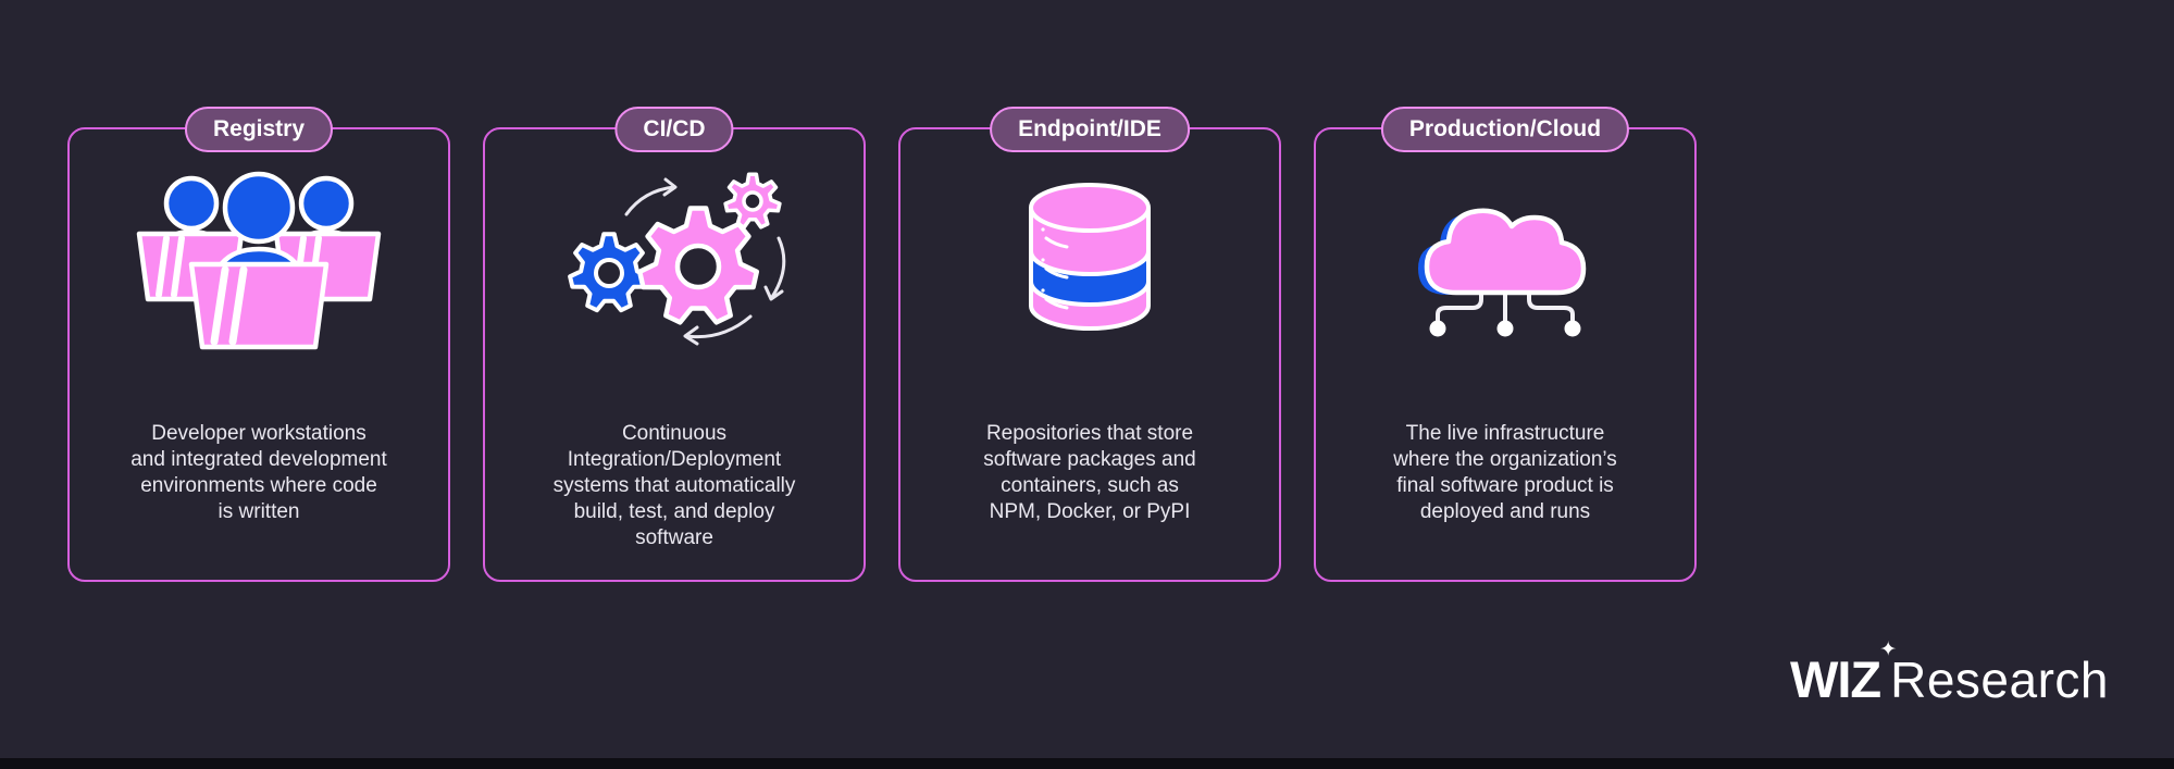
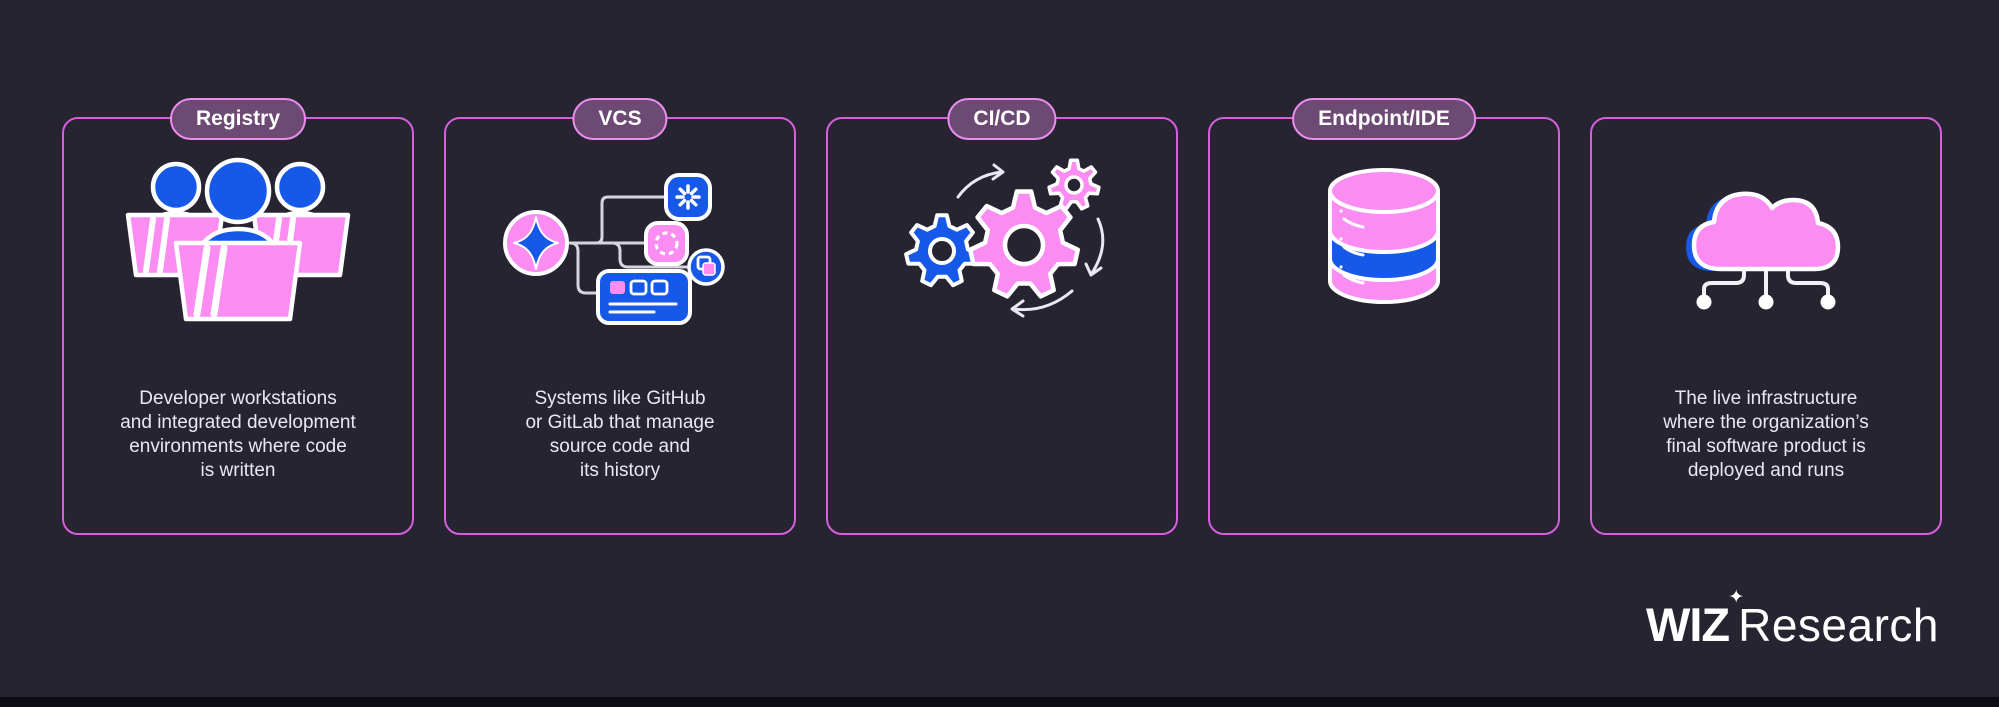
  Registry
  Developer workstations
  and integrated development
  environments where code
  is written
+ VCS
+ Systems like GitHub
+ or GitLab that manage
+ source code and
+ its history
  CI/CD
- Continuous
- Integration/Deployment
- systems that automatically
- build, test, and deploy
- software
  Endpoint/IDE
- Repositories that store
- software packages and
- containers, such as
- NPM, Docker, or PyPI
- Production/Cloud
  The live infrastructure
  where the organization’s
  final software product is
  deployed and runs
  WIZ
  ✦
  Research
